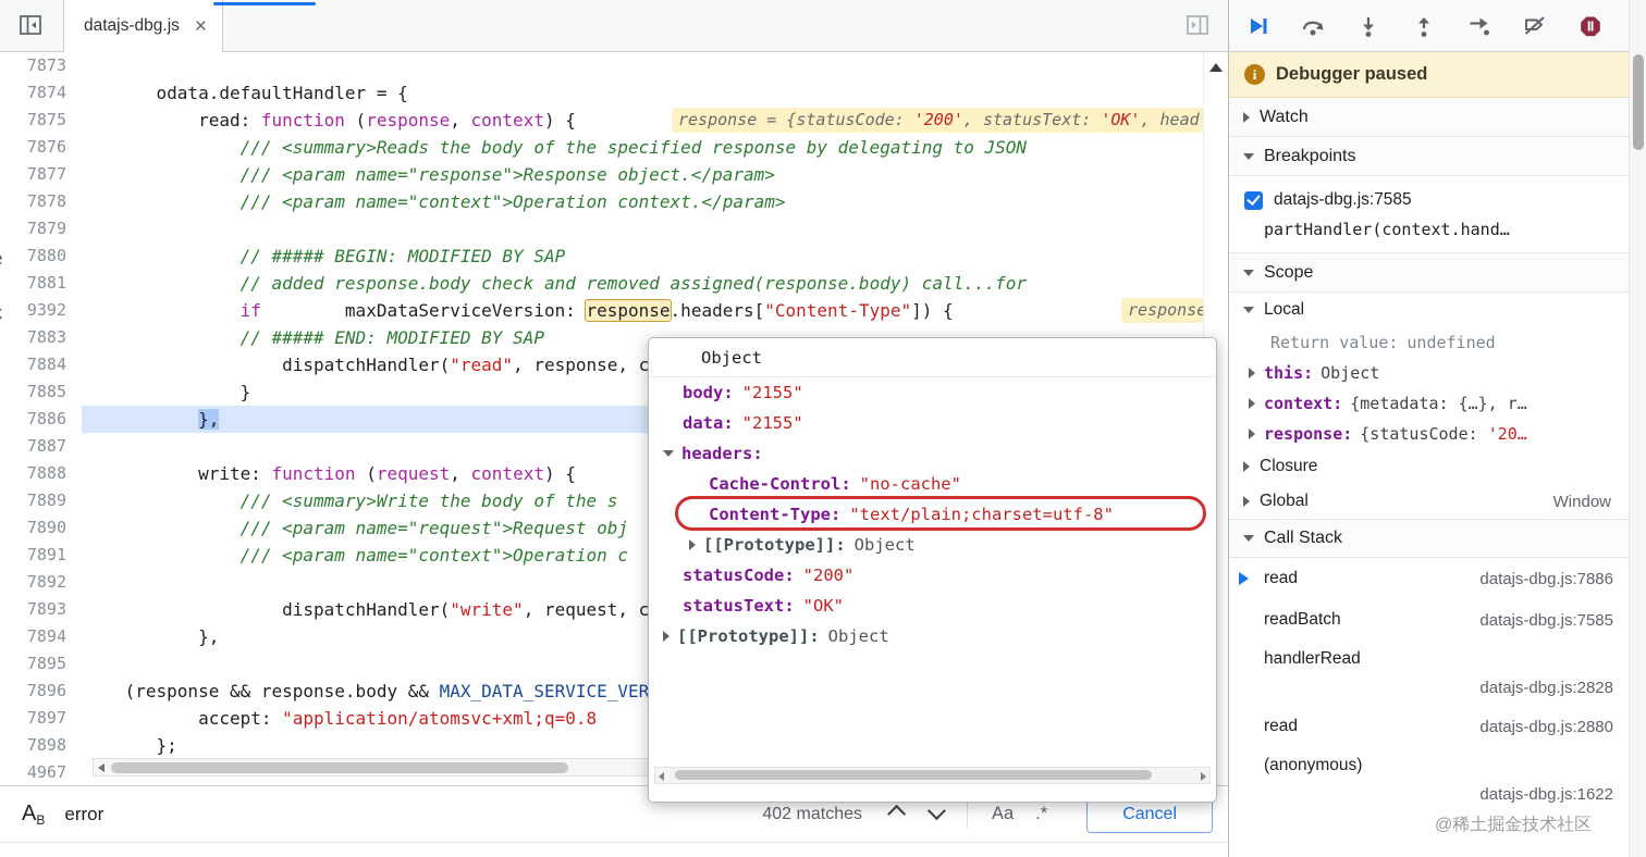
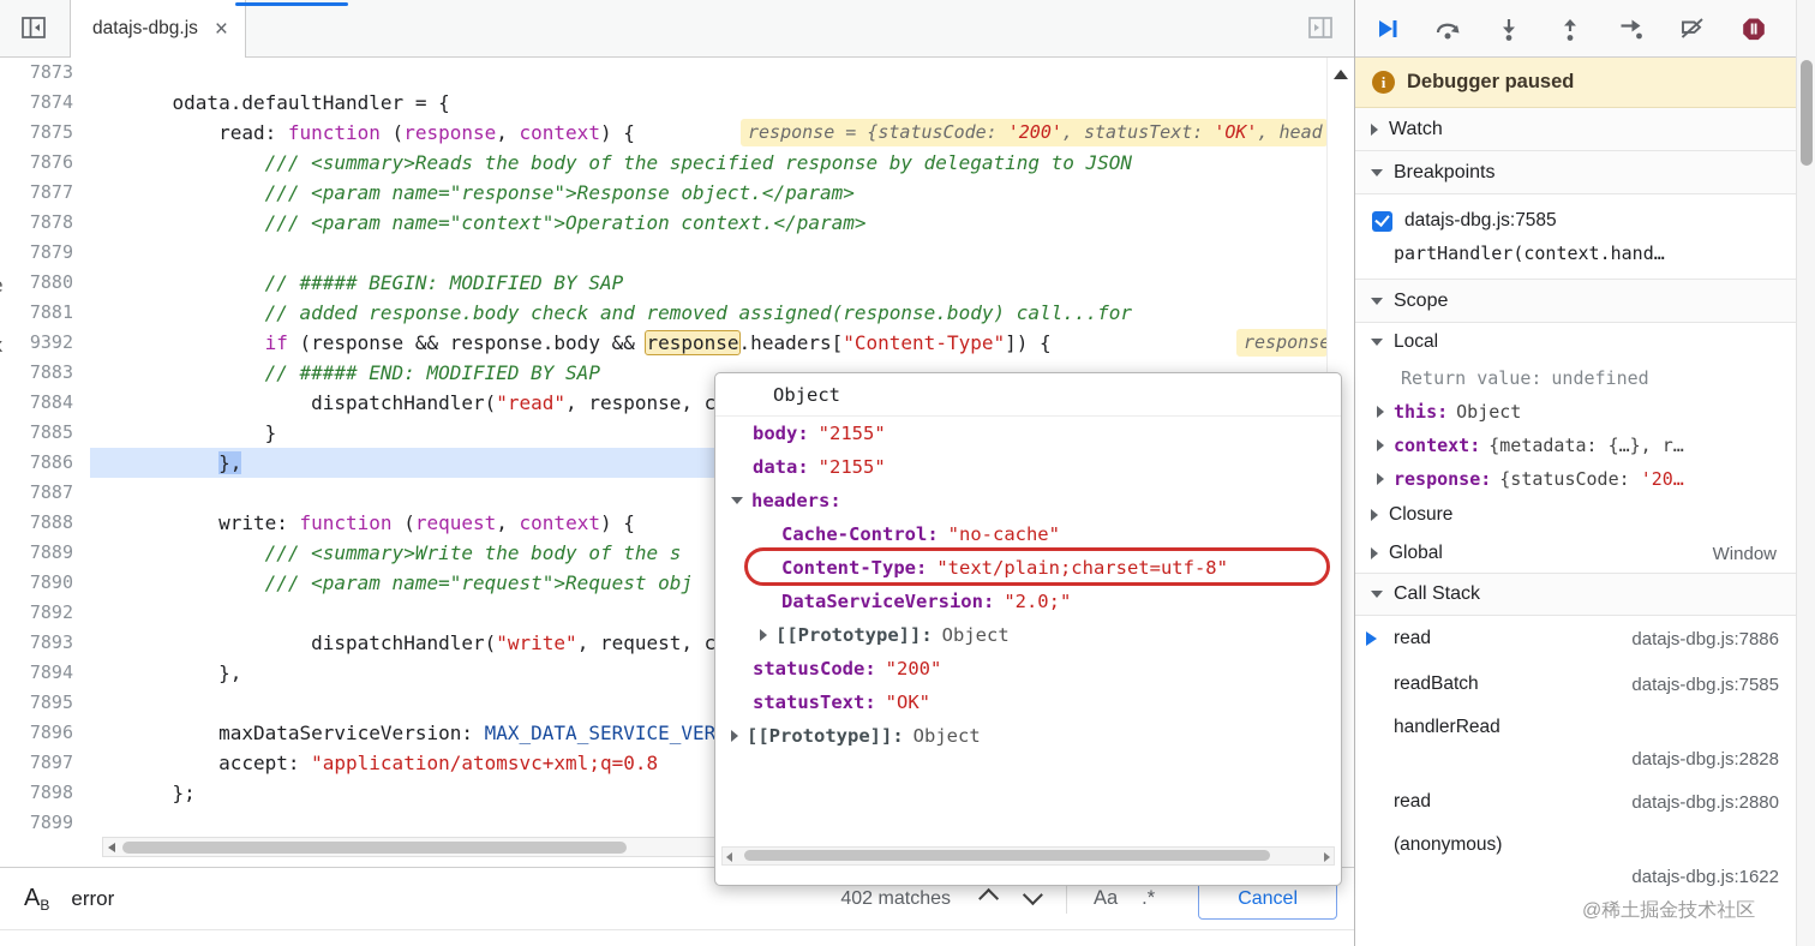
  datajs-dbg.js
  ×
  7873
  7874
  odata.defaultHandler = {
  7875
  read: function (response, context) {
  7876
  /// <summary>Reads the body of the specified response by delegating to JSON
  7877
  /// <param name="response">Response object.</param>
  7878
  /// <param name="context">Operation context.</param>
  7879
  7880
  // ##### BEGIN: MODIFIED BY SAP
  7881
  // added response.body check and removed assigned(response.body) call...for
  9392
- if maxDataServiceVersion: response.headers["Content-Type"]) {
+ if (response && response.body && response.headers["Content-Type"]) {
  7883
  // ##### END: MODIFIED BY SAP
  7884
  dispatchHandler("read", response, c
  7885
  }
  7886
  },
  7887
  7888
  write: function (request, context) {
  7889
  /// <summary>Write the body of the s
  7890
  /// <param name="request">Request obj
- 7891
- /// <param name="context">Operation c
  7892
  7893
  dispatchHandler("write", request, c
  7894
  },
  7895
  7896
- (response && response.body && MAX_DATA_SERVICE_VER
+ maxDataServiceVersion: MAX_DATA_SERVICE_VER
  7897
  accept: "application/atomsvc+xml;q=0.8
  7898
  };
- 4967
+ 7899
  response = {statusCode: '200', statusText: 'OK', head
  Object
  body:
  "2155"
  data:
  "2155"
  headers:
  Cache-Control:
  "no-cache"
  Content-Type:
  "text/plain;charset=utf-8"
+ DataServiceVersion:
+ "2.0;"
  [[Prototype]]:
  Object
  statusCode:
  "200"
  statusText:
  "OK"
  [[Prototype]]:
  Object
  AB
  error
  402 matches
  Aa
  .*
  Cancel
  i
  Debugger paused
  Watch
  Breakpoints
  datajs-dbg.js:7585
  partHandler(context.hand…
  Scope
  Local
  Return value:
  undefined
  this:
  Object
  context:
  {metadata: {…}, r…
  response:
  {statusCode: '20…
  Closure
  Global
  Window
  Call Stack
  read
  datajs-dbg.js:7886
  readBatch
  datajs-dbg.js:7585
  handlerRead
  datajs-dbg.js:2828
  read
  datajs-dbg.js:2880
  (anonymous)
  datajs-dbg.js:1622
  @稀土掘金技术社区
